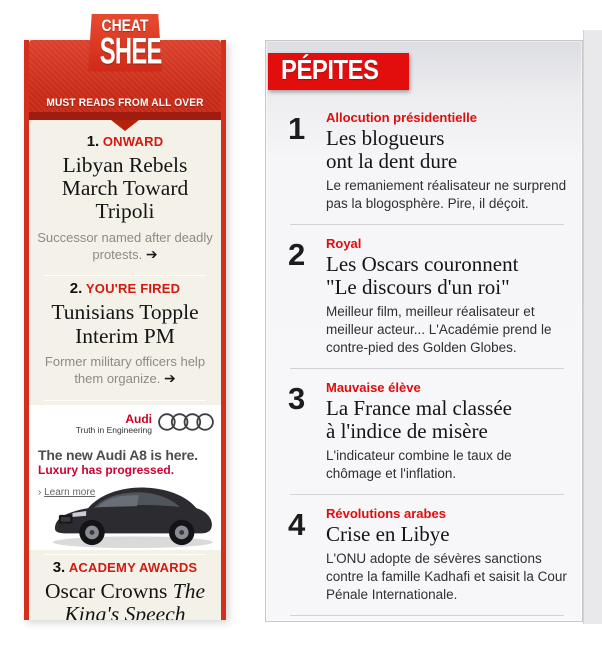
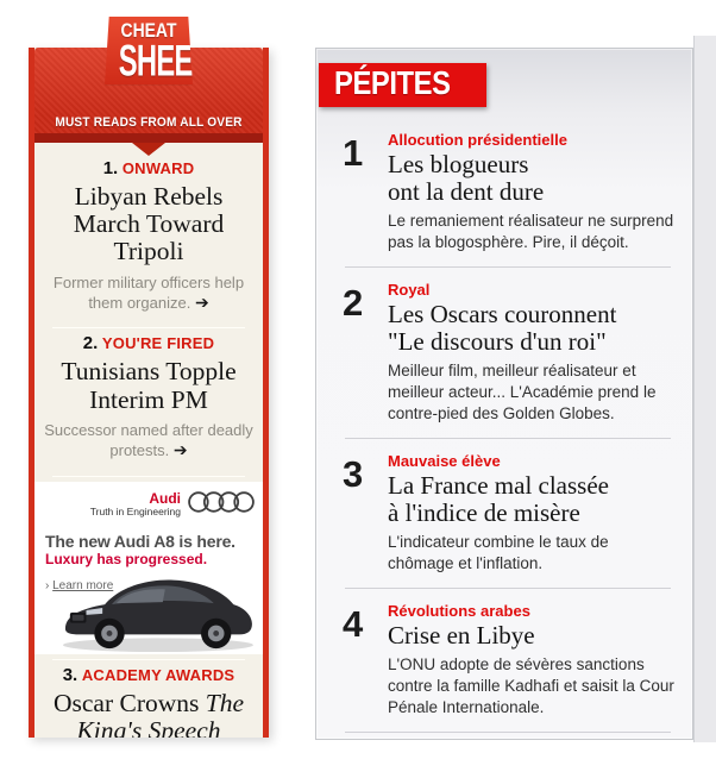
  CHEAT
  SHEE
  MUST READS FROM ALL OVER
  1. ONWARD
  Libyan Rebels March Toward Tripoli
- Successor named after deadly protests. ➔
+ Former military officers help them organize. ➔
  2. YOU'RE FIRED
  Tunisians Topple Interim PM
- Former military officers help them organize. ➔
+ Successor named after deadly protests. ➔
  Audi
  Truth in Engineering
  The new Audi A8 is here.
  Luxury has progressed.
  › Learn more
  3. ACADEMY AWARDS
  Oscar Crowns The King's Speech
  PÉPITES
  1
  Allocution présidentielle
  Les blogueurs
  ont la dent dure
  Le remaniement réalisateur ne surprend pas la blogosphère. Pire, il déçoit.
  2
  Royal
  Les Oscars couronnent
  "Le discours d'un roi"
  Meilleur film, meilleur réalisateur et meilleur acteur... L'Académie prend le contre-pied des Golden Globes.
  3
  Mauvaise élève
  La France mal classée
  à l'indice de misère
  L'indicateur combine le taux de chômage et l'inflation.
  4
  Révolutions arabes
  Crise en Libye
  L'ONU adopte de sévères sanctions contre la famille Kadhafi et saisit la Cour Pénale Internationale.
